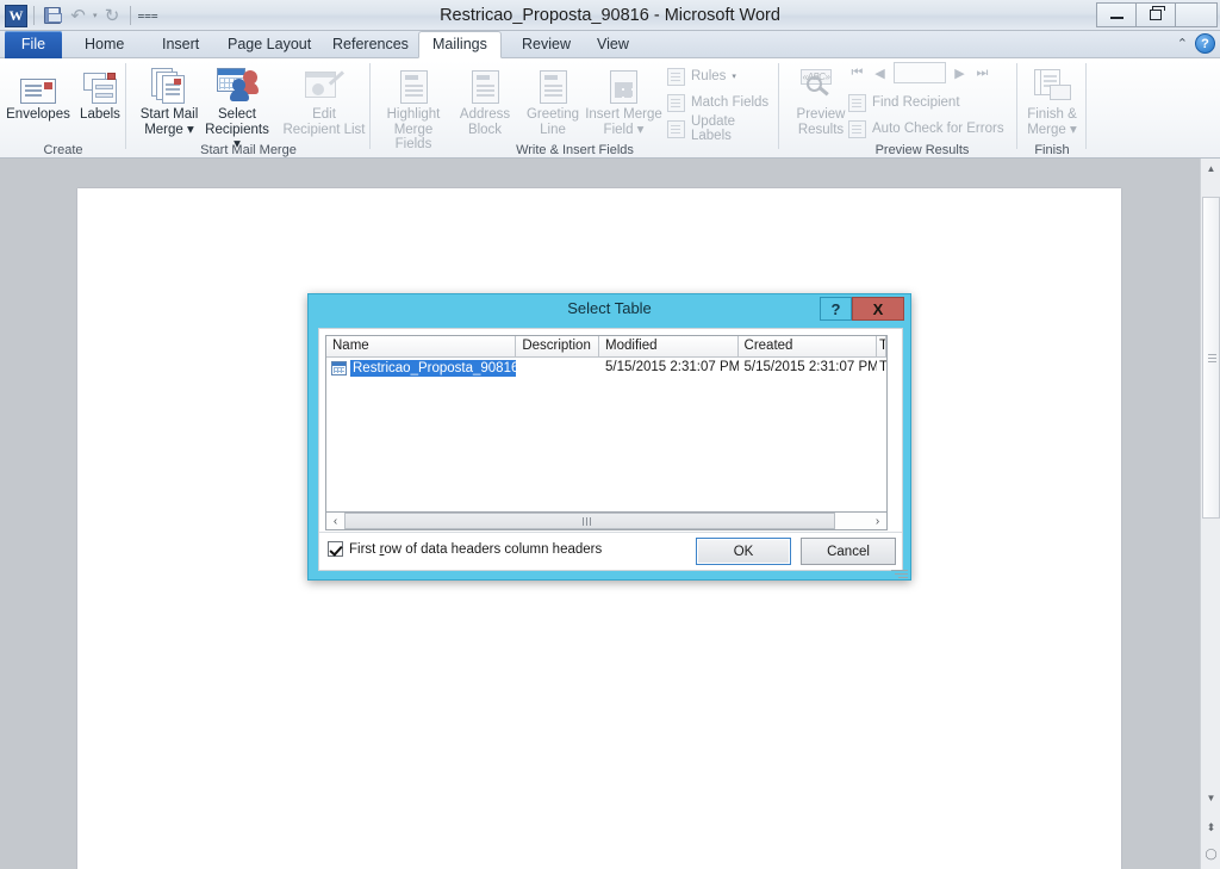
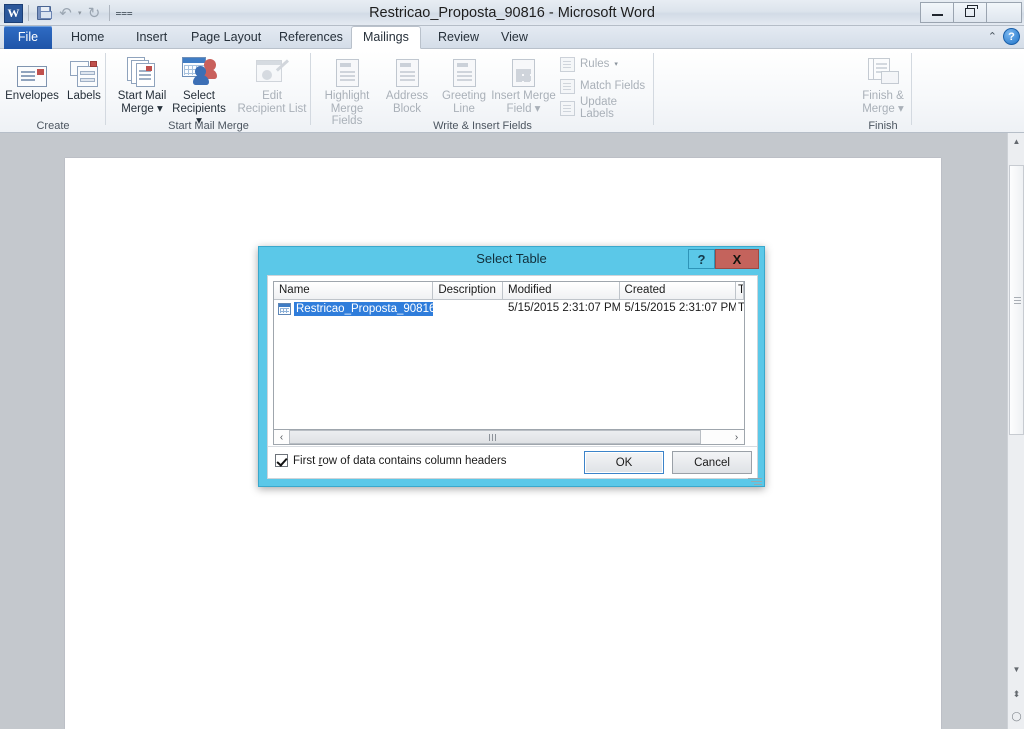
  Restricao_Proposta_90816 - Microsoft Word
  W
  ↶
  ↻
  ⩶
  File
  Home
  Insert
  Page Layout
  References
  Mailings
  Review
  View
  ⌃
  ?
  Envelopes
  Labels
  Create
  Start Mail
  Merge ▾
  Select
  Recipients ▾
  Edit
  Recipient List
  Start Mail Merge
  Highlight
  Merge Fields
  Address
  Block
  Greeting
  Line
  Insert Merge
  Field ▾
  Rules
  Match Fields
  Update Labels
  Write & Insert Fields
- «ABC»
- Preview
- Results
- ⏮
- ◀
- ▶
- ⏭
- Find Recipient
- Auto Check for Errors
- Preview Results
  Finish &
  Merge ▾
  Finish
  ▲
  ▼
  ⬍
  ◯
  Select Table
  ?
  X
  Name
  Description
  Modified
  Created
  T
  Restricao_Proposta_90816
  5/15/2015 2:31:07 PM
  5/15/2015 2:31:07 PM
  T
  ‹
  ›
- First row of data headers column headers
+ First row of data contains column headers
  OK
  Cancel
